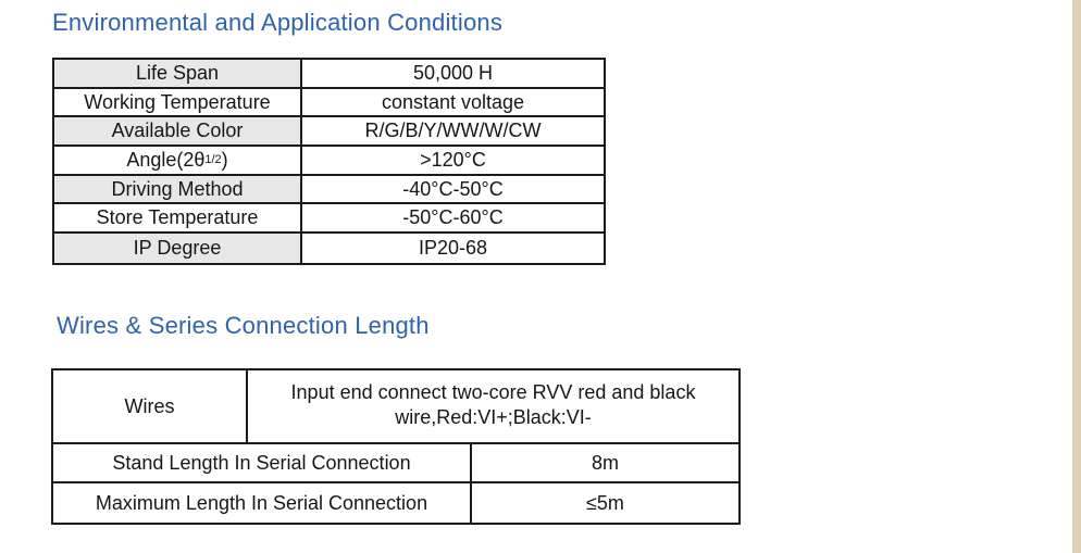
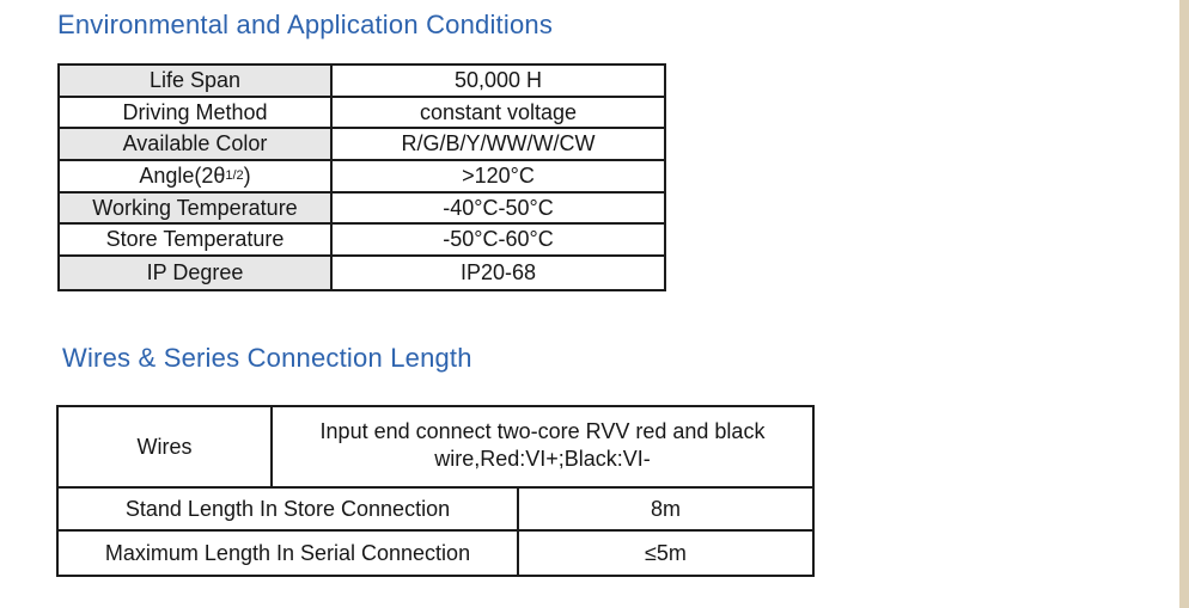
  Environmental and Application Conditions
  Life Span
  50,000 H
- Working Temperature
+ Driving Method
  constant voltage
  Available Color
  R/G/B/Y/WW/W/CW
  Angle(2θ
  1/2
  )
  >120°C
- Driving Method
+ Working Temperature
  -40°C-50°C
  Store Temperature
  -50°C-60°C
  IP Degree
  IP20-68
  Wires & Series Connection Length
  Wires
  Input end connect two-core RVV red and black
  wire,Red:VI+;Black:VI-
- Stand Length In Serial Connection
+ Stand Length In Store Connection
  8m
  Maximum Length In Serial Connection
  ≤5m
